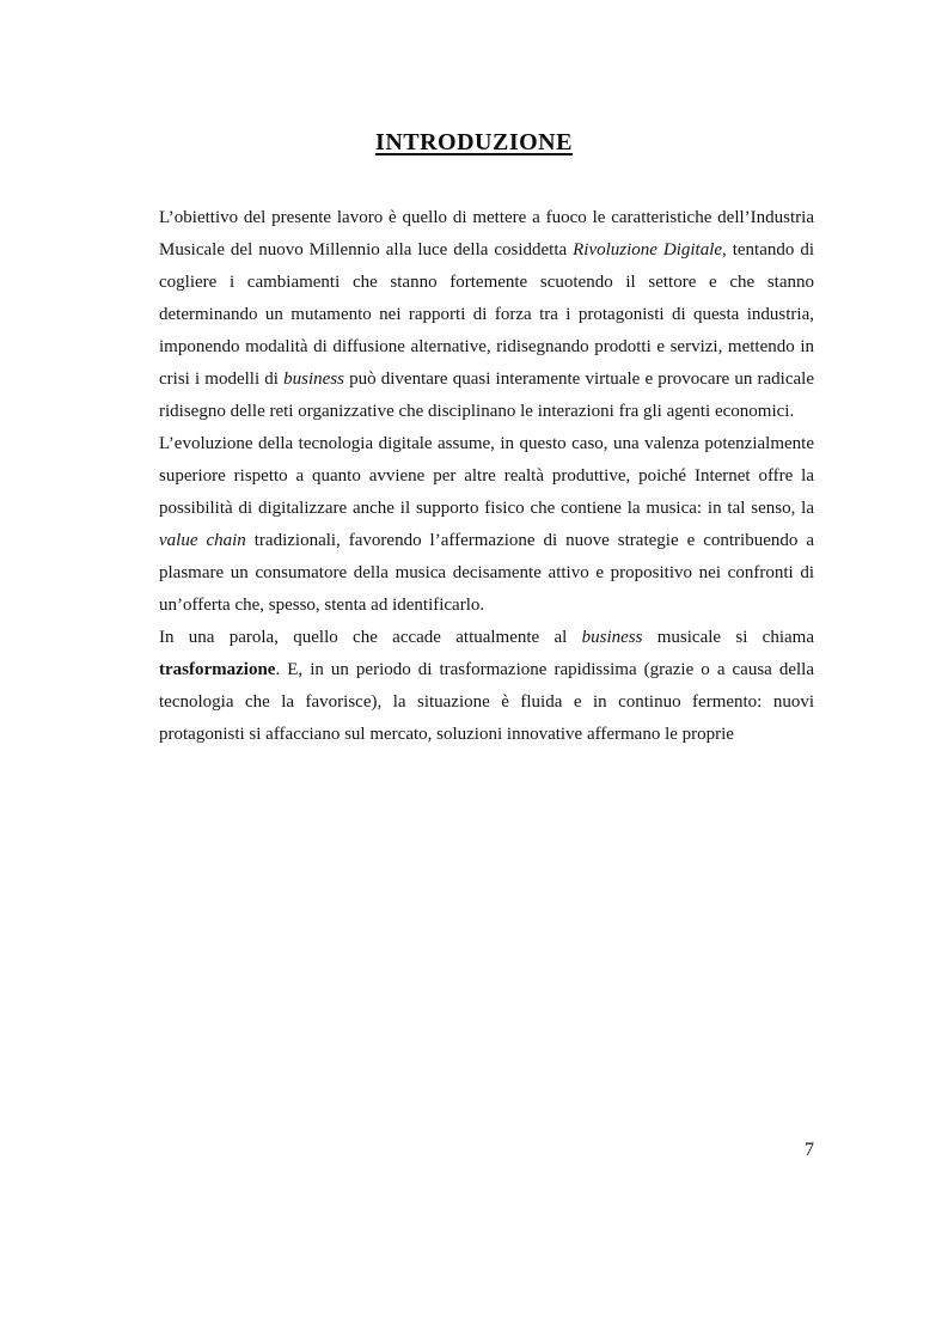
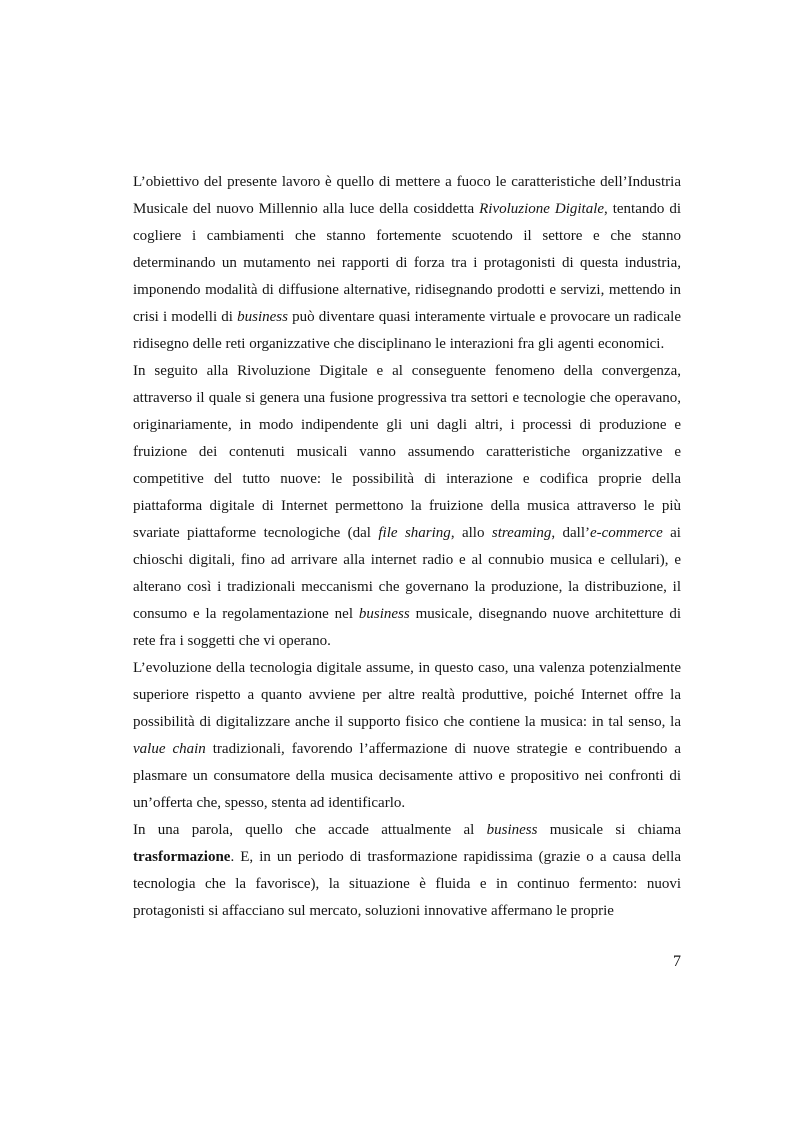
- INTRODUZIONE
  L’obiettivo del presente lavoro è quello di mettere a fuoco le caratteristiche dell’Industria Musicale del nuovo Millennio alla luce della cosiddetta Rivoluzione Digitale, tentando di cogliere i cambiamenti che stanno fortemente scuotendo il settore e che stanno determinando un mutamento nei rapporti di forza tra i protagonisti di questa industria, imponendo modalità di diffusione alternative, ridisegnando prodotti e servizi, mettendo in crisi i modelli di business può diventare quasi interamente virtuale e provocare un radicale ridisegno delle reti organizzative che disciplinano le interazioni fra gli agenti economici.
+ In seguito alla Rivoluzione Digitale e al conseguente fenomeno della convergenza, attraverso il quale si genera una fusione progressiva tra settori e tecnologie che operavano, originariamente, in modo indipendente gli uni dagli altri, i processi di produzione e fruizione dei contenuti musicali vanno assumendo caratteristiche organizzative e competitive del tutto nuove: le possibilità di interazione e codifica proprie della piattaforma digitale di Internet permettono la fruizione della musica attraverso le più svariate piattaforme tecnologiche (dal file sharing, allo streaming, dall’e-commerce ai chioschi digitali, fino ad arrivare alla internet radio e al connubio musica e cellulari), e alterano così i tradizionali meccanismi che governano la produzione, la distribuzione, il consumo e la regolamentazione nel business musicale, disegnando nuove architetture di rete fra i soggetti che vi operano.
  L’evoluzione della tecnologia digitale assume, in questo caso, una valenza potenzialmente superiore rispetto a quanto avviene per altre realtà produttive, poiché Internet offre la possibilità di digitalizzare anche il supporto fisico che contiene la musica: in tal senso, la value chain tradizionali, favorendo l’affermazione di nuove strategie e contribuendo a plasmare un consumatore della musica decisamente attivo e propositivo nei confronti di un’offerta che, spesso, stenta ad identificarlo.
  In una parola, quello che accade attualmente al business musicale si chiama trasformazione. E, in un periodo di trasformazione rapidissima (grazie o a causa della tecnologia che la favorisce), la situazione è fluida e in continuo fermento: nuovi protagonisti si affacciano sul mercato, soluzioni innovative affermano le proprie
  7
